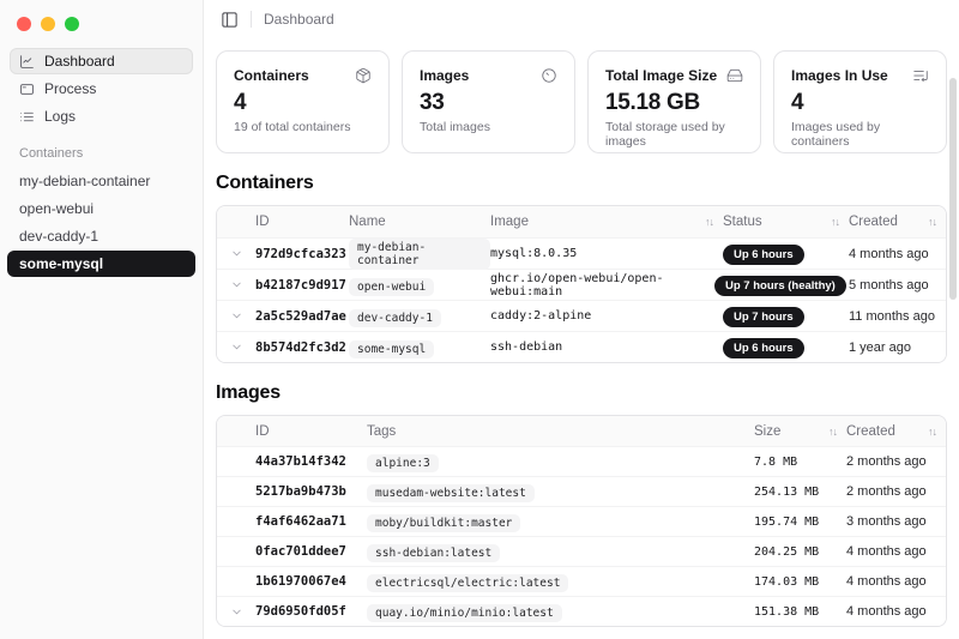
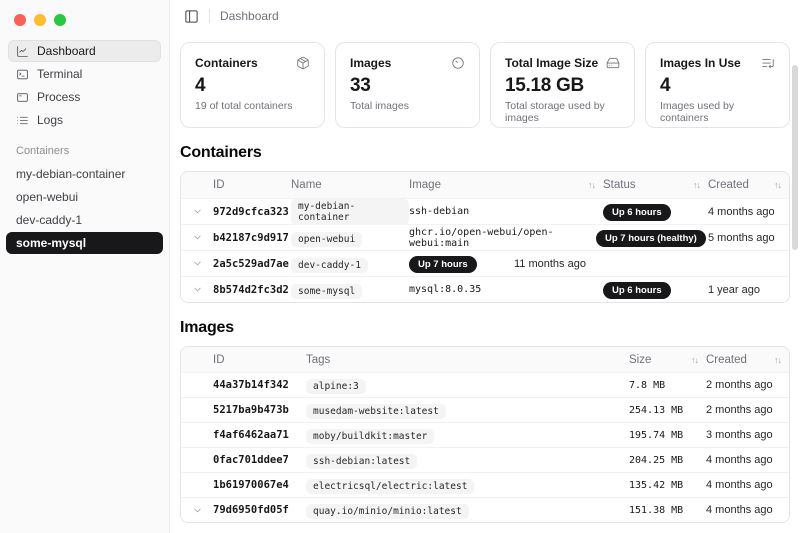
  Dashboard
+ Terminal
  Process
  Logs
  Containers
  my-debian-container
  open-webui
  dev-caddy-1
  some-mysql
  Dashboard
  Containers
  4
  19 of total containers
  Images
  33
  Total images
  Total Image Size
  15.18 GB
  Total storage used by images
  Images In Use
  4
  Images used by containers
  Containers
  ID
  Name
  Image
  ↑↓
  Status
  ↑↓
  Created
  ↑↓
  972d9cfca323
  my-debian-container
- mysql:8.0.35
+ ssh-debian
  Up 6 hours
  4 months ago
  b42187c9d917
  open-webui
  ghcr.io/open-webui/open-webui:main
  Up 7 hours (healthy)
  5 months ago
  2a5c529ad7ae
  dev-caddy-1
- caddy:2-alpine
  Up 7 hours
  11 months ago
  8b574d2fc3d2
  some-mysql
- ssh-debian
+ mysql:8.0.35
  Up 6 hours
  1 year ago
  Images
  ID
  Tags
  Size
  ↑↓
  Created
  ↑↓
  44a37b14f342
  alpine:3
  7.8 MB
  2 months ago
  5217ba9b473b
  musedam-website:latest
  254.13 MB
  2 months ago
  f4af6462aa71
  moby/buildkit:master
  195.74 MB
  3 months ago
  0fac701ddee7
  ssh-debian:latest
  204.25 MB
  4 months ago
  1b61970067e4
  electricsql/electric:latest
- 174.03 MB
+ 135.42 MB
  4 months ago
  79d6950fd05f
  quay.io/minio/minio:latest
  151.38 MB
  4 months ago
